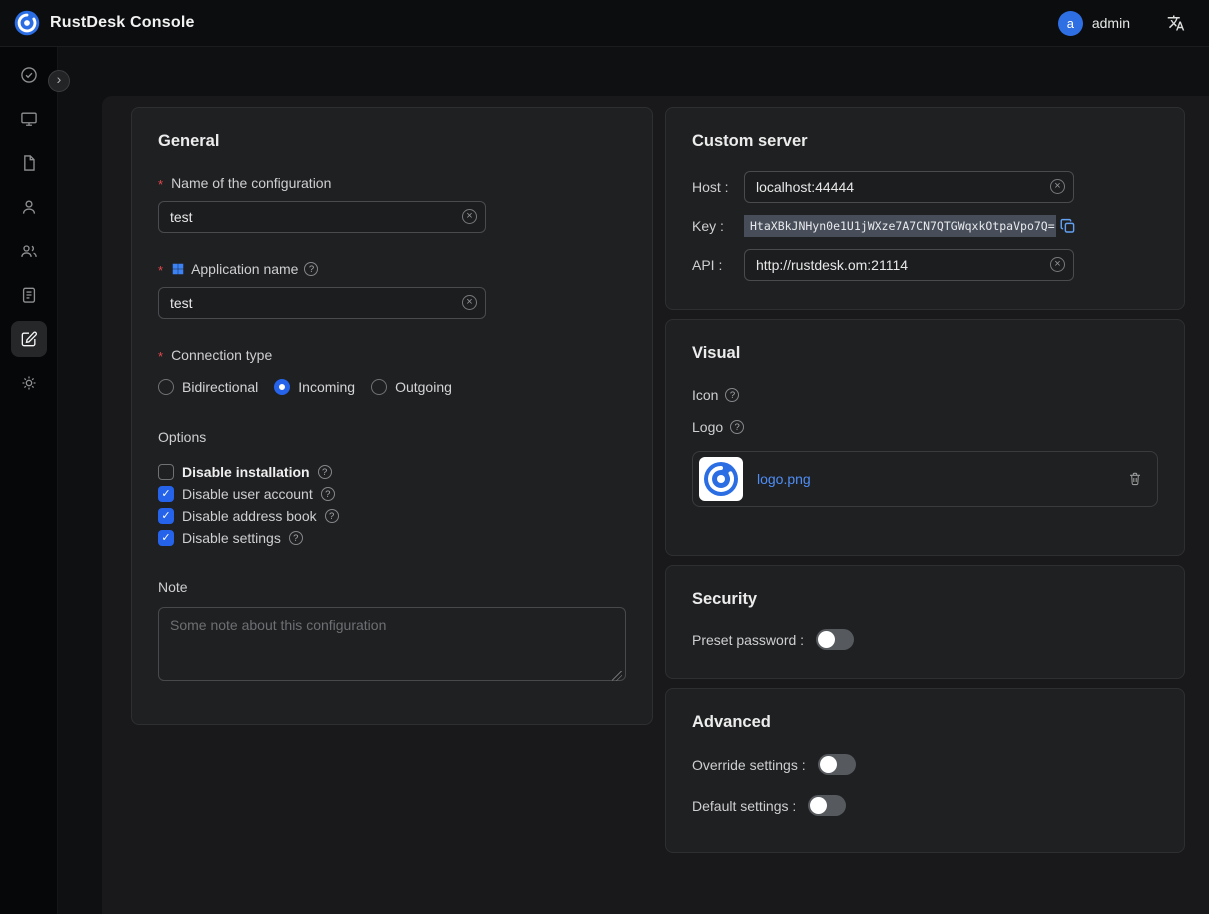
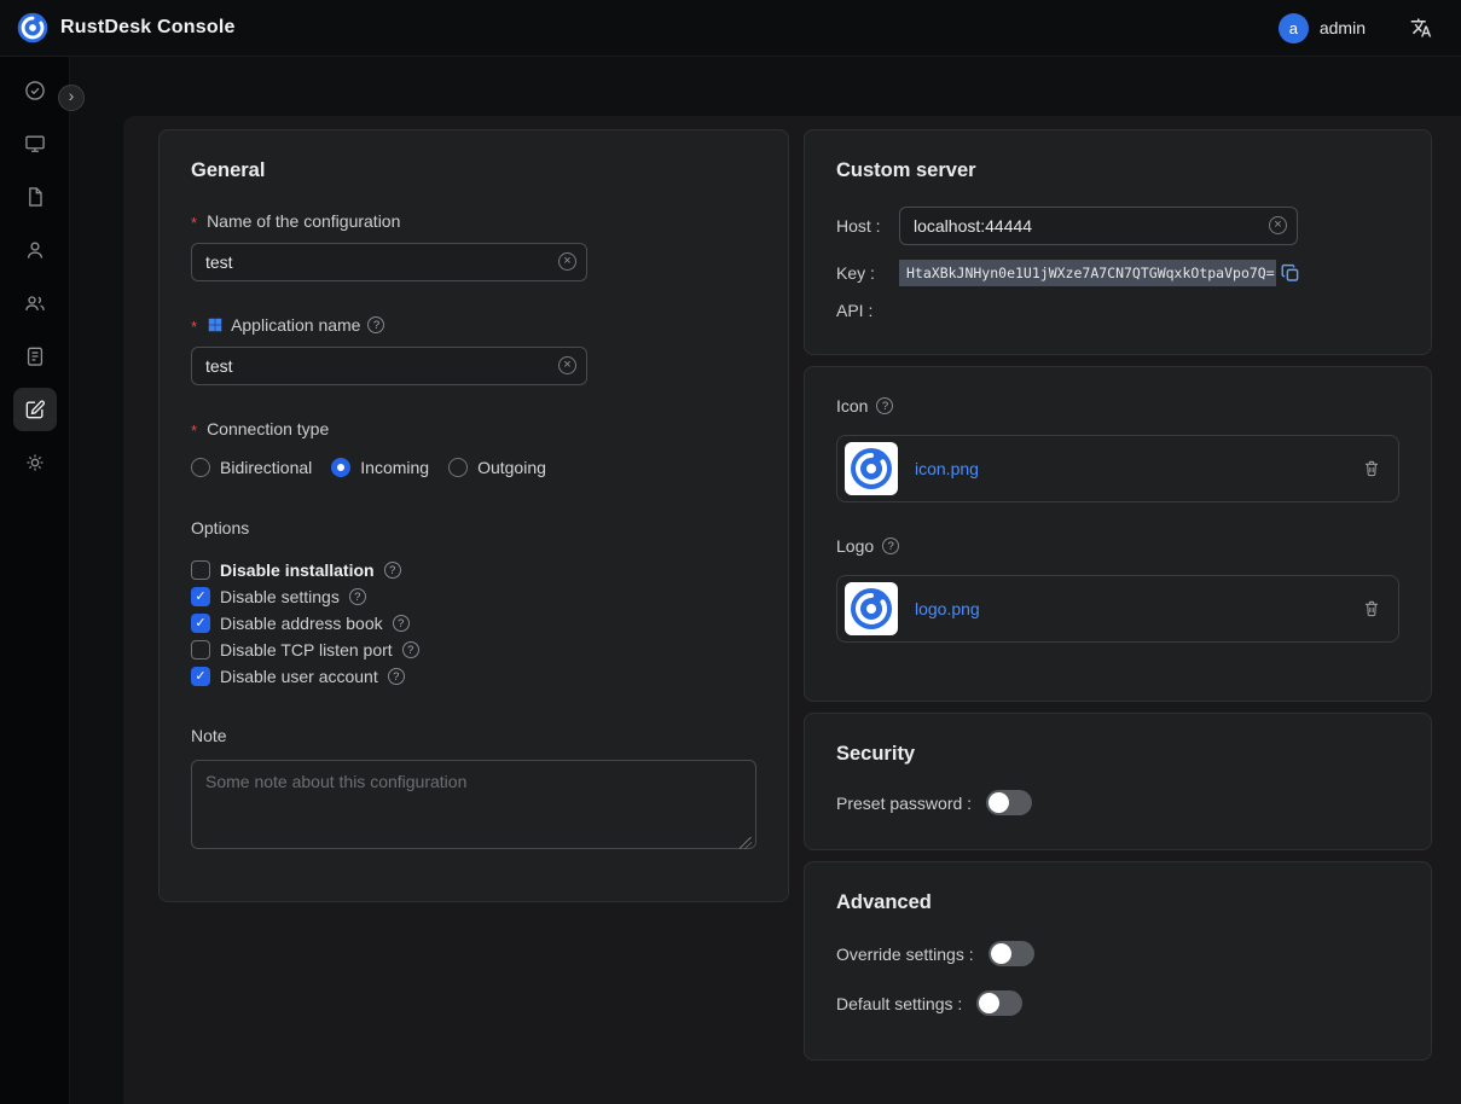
  RustDesk Console
  a
  admin
  General
  Name of the configuration
  test
  Application name
  test
  Connection type
  Bidirectional
  Incoming
  Outgoing
  Options
  Disable installation
- Disable user account
+ Disable settings
  Disable address book
+ Disable TCP listen port
- Disable settings
+ Disable user account
  Note
  Some note about this configuration
  Custom server
  Host :
  localhost:44444
  Key :
  HtaXBkJNHyn0e1U1jWXze7A7CN7QTGWqxkOtpaVpo7Q=
  API :
- http://rustdesk.om:21114
- Visual
  Icon
+ icon.png
  Logo
  logo.png
  Security
  Preset password :
  Advanced
  Override settings :
  Default settings :
